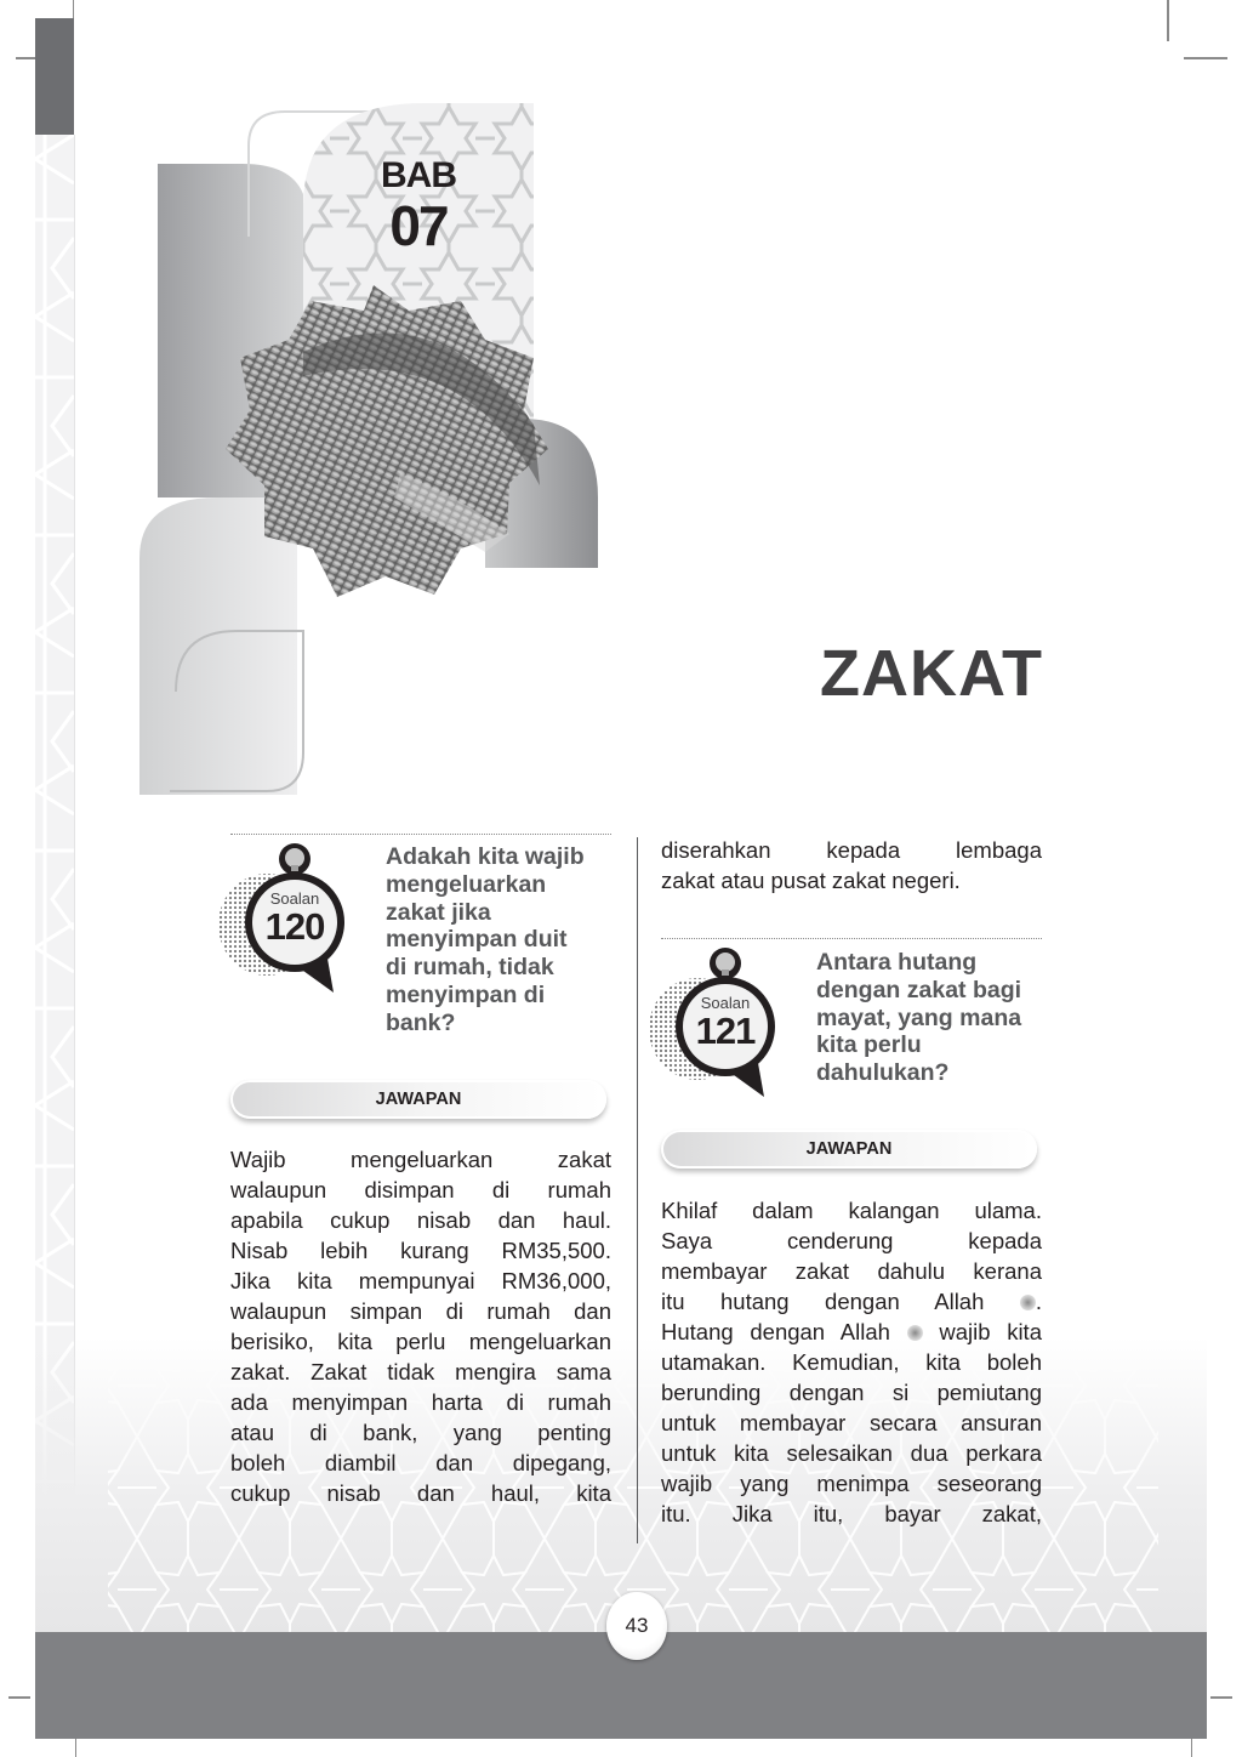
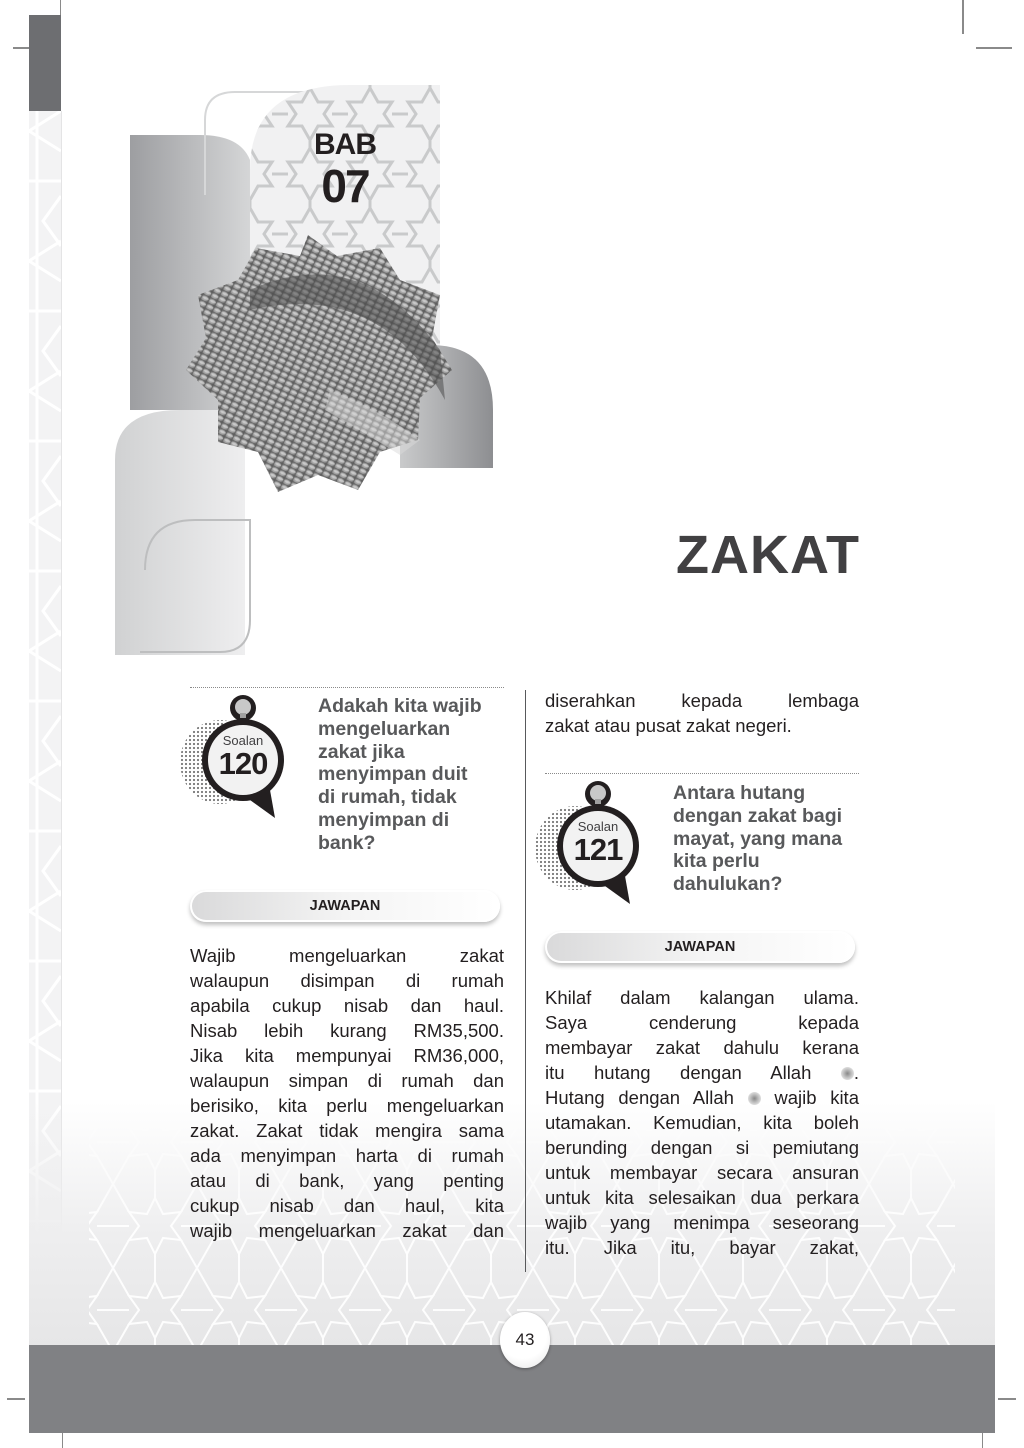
  43
  BAB
  07
  ZAKAT
  Soalan
  120
  Adakah kita wajib
  mengeluarkan
  zakat jika
  menyimpan duit
  di rumah, tidak
  menyimpan di
  bank?
  JAWAPAN
  Wajib mengeluarkan zakat
  walaupun disimpan di rumah
  apabila cukup nisab dan haul.
  Nisab lebih kurang RM35,500.
  Jika kita mempunyai RM36,000,
  walaupun simpan di rumah dan
  berisiko, kita perlu mengeluarkan
  zakat. Zakat tidak mengira sama
  ada menyimpan harta di rumah
  atau di bank, yang penting
- boleh diambil dan dipegang,
  cukup nisab dan haul, kita
+ wajib mengeluarkan zakat dan
  diserahkan kepada lembaga
  zakat atau pusat zakat negeri.
  Soalan
  121
  Antara hutang
  dengan zakat bagi
  mayat, yang mana
  kita perlu
  dahulukan?
  JAWAPAN
  Khilaf dalam kalangan ulama.
  Saya cenderung kepada
  membayar zakat dahulu kerana
  itu hutang dengan Allah .
  Hutang dengan Allah wajib kita
  utamakan. Kemudian, kita boleh
  berunding dengan si pemiutang
  untuk membayar secara ansuran
  untuk kita selesaikan dua perkara
  wajib yang menimpa seseorang
  itu. Jika itu, bayar zakat,
